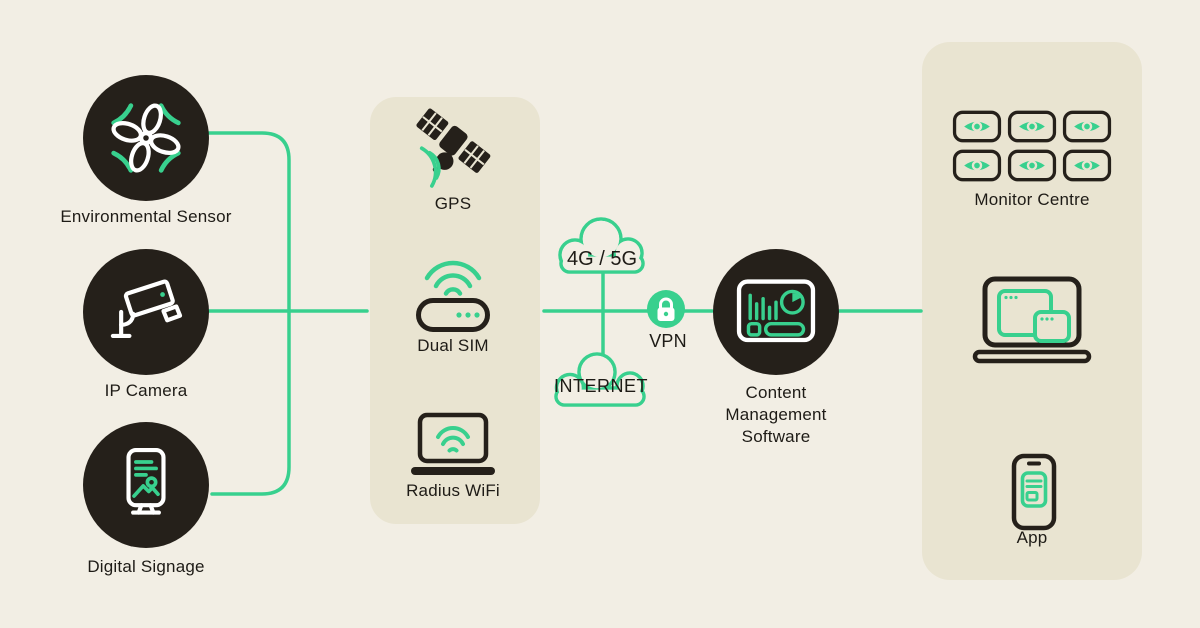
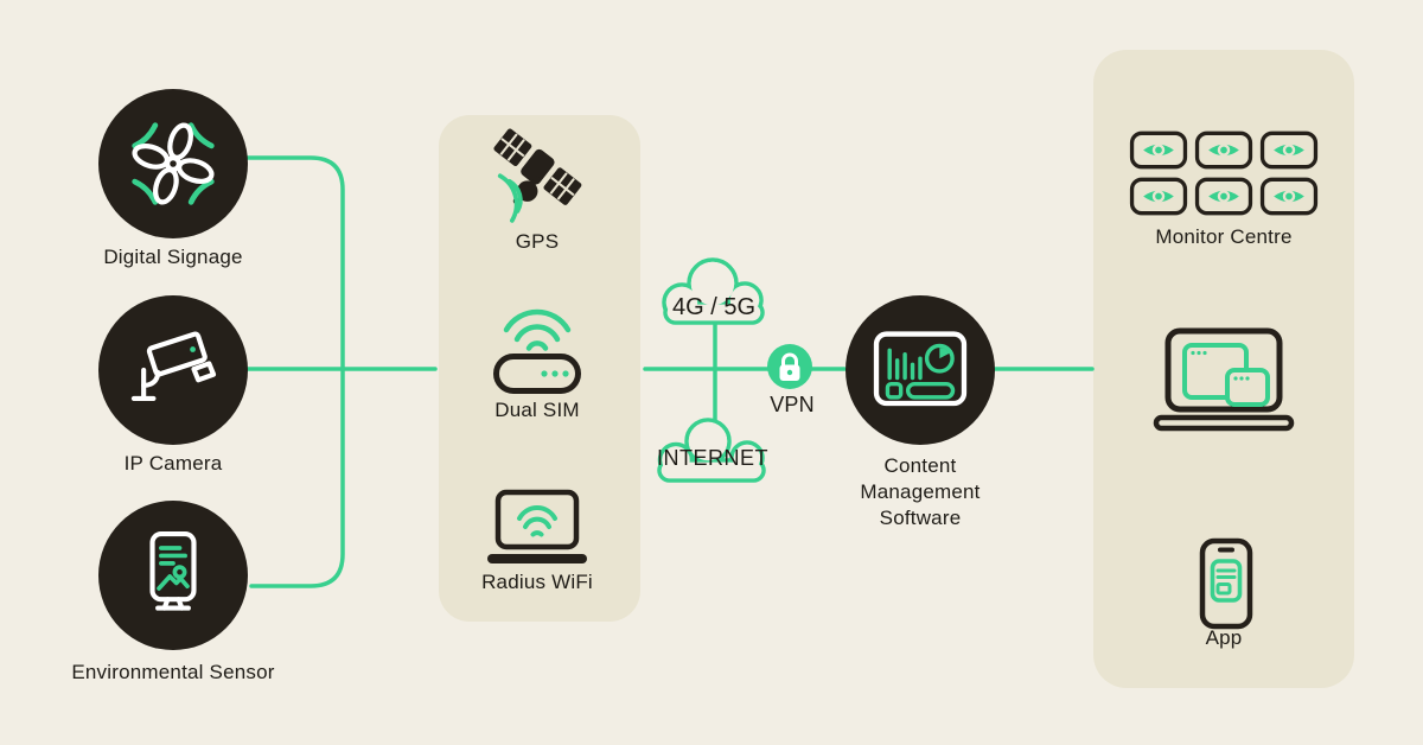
- Environmental Sensor
+ Digital Signage
  IP Camera
- Digital Signage
+ Environmental Sensor
  GPS
  Dual SIM
  Radius WiFi
  4G / 5G
  INTERNET
  VPN
  Content Management Software
  Monitor Centre
  App
